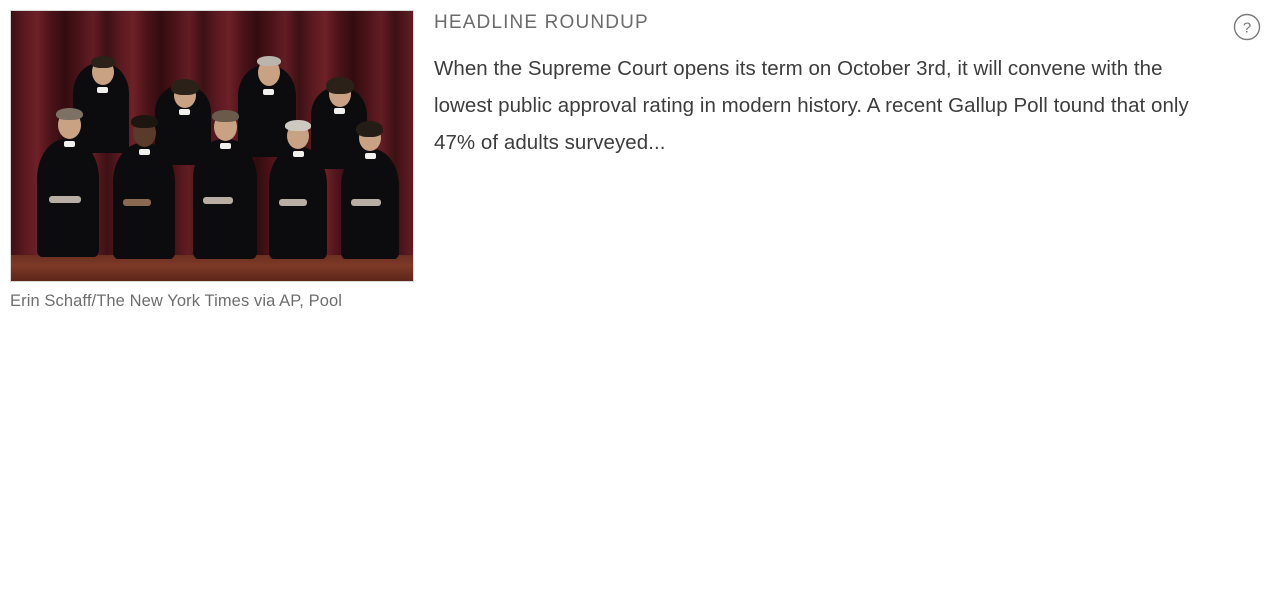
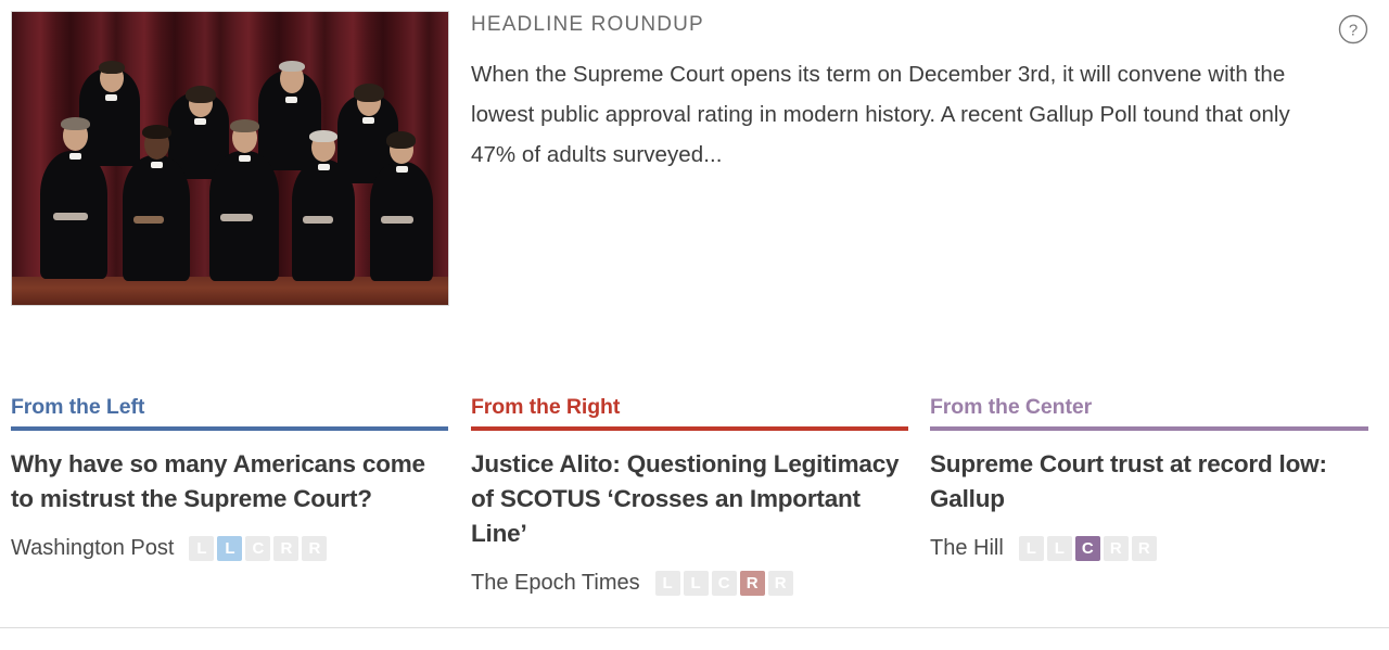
- Erin Schaff/The New York Times via AP, Pool
  HEADLINE ROUNDUP
- When the Supreme Court opens its term on October 3rd, it will convene with the lowest public approval rating in modern history. A recent Gallup Poll tound that only 47% of adults surveyed...
+ When the Supreme Court opens its term on December 3rd, it will convene with the lowest public approval rating in modern history. A recent Gallup Poll tound that only 47% of adults surveyed...
  ?
+ From the Left
+ Why have so many Americans come to mistrust the Supreme Court?
+ Washington Post
+ L
+ From the Right
+ Justice Alito: Questioning Legitimacy of SCOTUS ‘Crosses an Important Line’
+ The Epoch Times
+ R
+ From the Center
+ Supreme Court trust at record low: Gallup
+ The Hill
+ C
